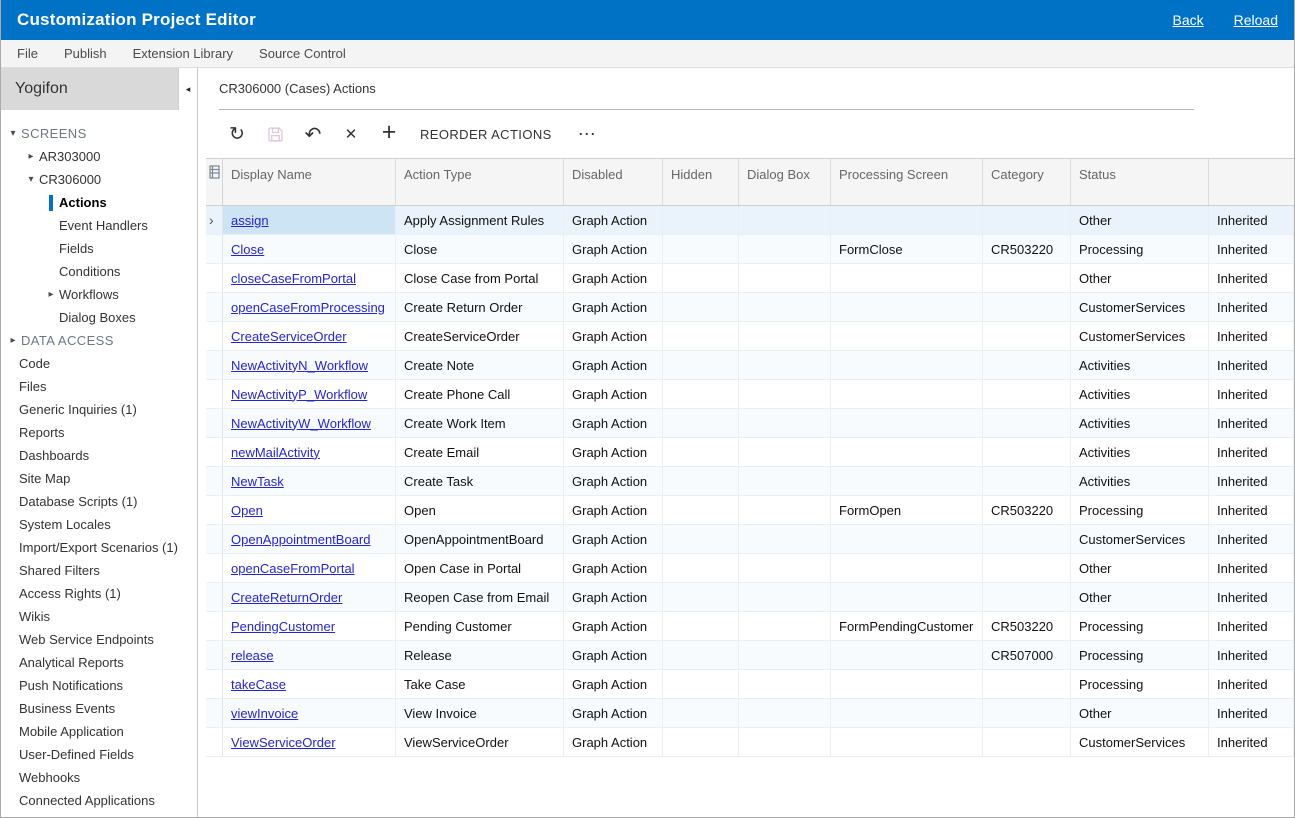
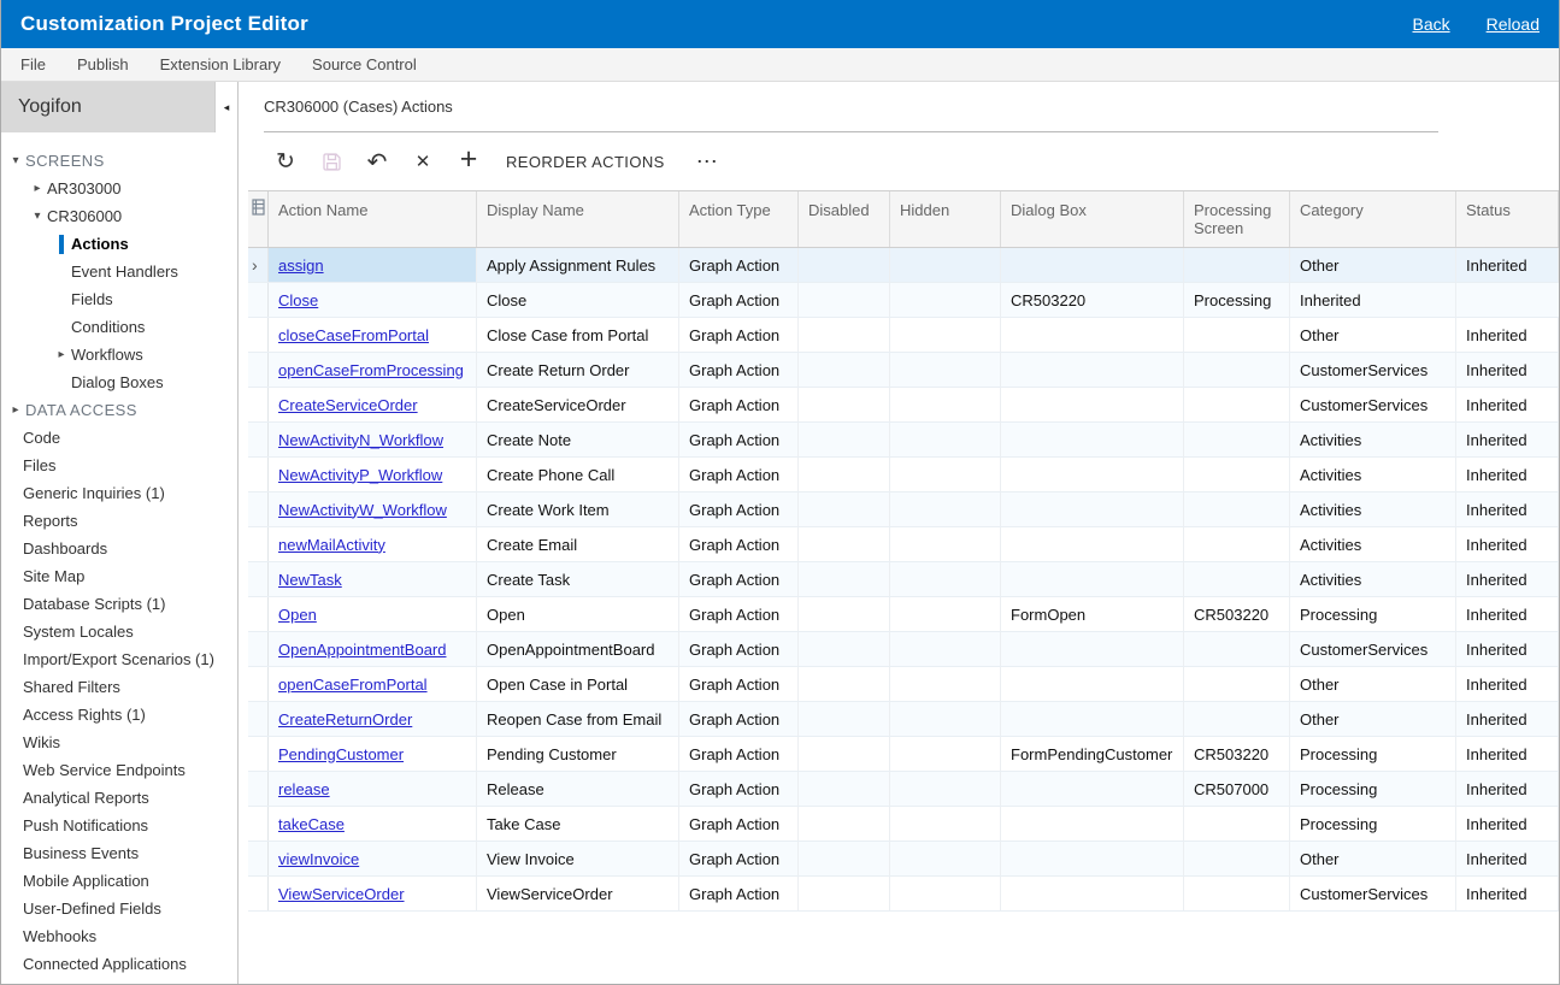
  Customization Project Editor
  Back
  Reload
  File
  Publish
  Extension Library
  Source Control
  Yogifon
  ◂
  ▾
  SCREENS
  ▸
  AR303000
  ▾
  CR306000
  Actions
  Event Handlers
  Fields
  Conditions
  ▸
  Workflows
  Dialog Boxes
  ▸
  DATA ACCESS
  Code
  Files
  Generic Inquiries (1)
  Reports
  Dashboards
  Site Map
  Database Scripts (1)
  System Locales
  Import/Export Scenarios (1)
  Shared Filters
  Access Rights (1)
  Wikis
  Web Service Endpoints
  Analytical Reports
  Push Notifications
  Business Events
  Mobile Application
  User-Defined Fields
  Webhooks
  Connected Applications
  CR306000 (Cases) Actions
  ↻
  ↶
  ✕
  +
  REORDER ACTIONS
  ⋯
+ Action Name
  Display Name
  Action Type
  Disabled
  Hidden
  Dialog Box
  Processing Screen
  Category
  Status
  ›
  assign
  Apply Assignment Rules
  Graph Action
  Other
  Inherited
  Close
  Close
  Graph Action
- FormClose
  CR503220
  Processing
  Inherited
  closeCaseFromPortal
  Close Case from Portal
  Graph Action
  Other
  Inherited
  openCaseFromProcessing
  Create Return Order
  Graph Action
  CustomerServices
  Inherited
  CreateServiceOrder
  CreateServiceOrder
  Graph Action
  CustomerServices
  Inherited
  NewActivityN_Workflow
  Create Note
  Graph Action
  Activities
  Inherited
  NewActivityP_Workflow
  Create Phone Call
  Graph Action
  Activities
  Inherited
  NewActivityW_Workflow
  Create Work Item
  Graph Action
  Activities
  Inherited
  newMailActivity
  Create Email
  Graph Action
  Activities
  Inherited
  NewTask
  Create Task
  Graph Action
  Activities
  Inherited
  Open
  Open
  Graph Action
  FormOpen
  CR503220
  Processing
  Inherited
  OpenAppointmentBoard
  OpenAppointmentBoard
  Graph Action
  CustomerServices
  Inherited
  openCaseFromPortal
  Open Case in Portal
  Graph Action
  Other
  Inherited
  CreateReturnOrder
  Reopen Case from Email
  Graph Action
  Other
  Inherited
  PendingCustomer
  Pending Customer
  Graph Action
  FormPendingCustomer
  CR503220
  Processing
  Inherited
  release
  Release
  Graph Action
  CR507000
  Processing
  Inherited
  takeCase
  Take Case
  Graph Action
  Processing
  Inherited
  viewInvoice
  View Invoice
  Graph Action
  Other
  Inherited
  ViewServiceOrder
  ViewServiceOrder
  Graph Action
  CustomerServices
  Inherited
